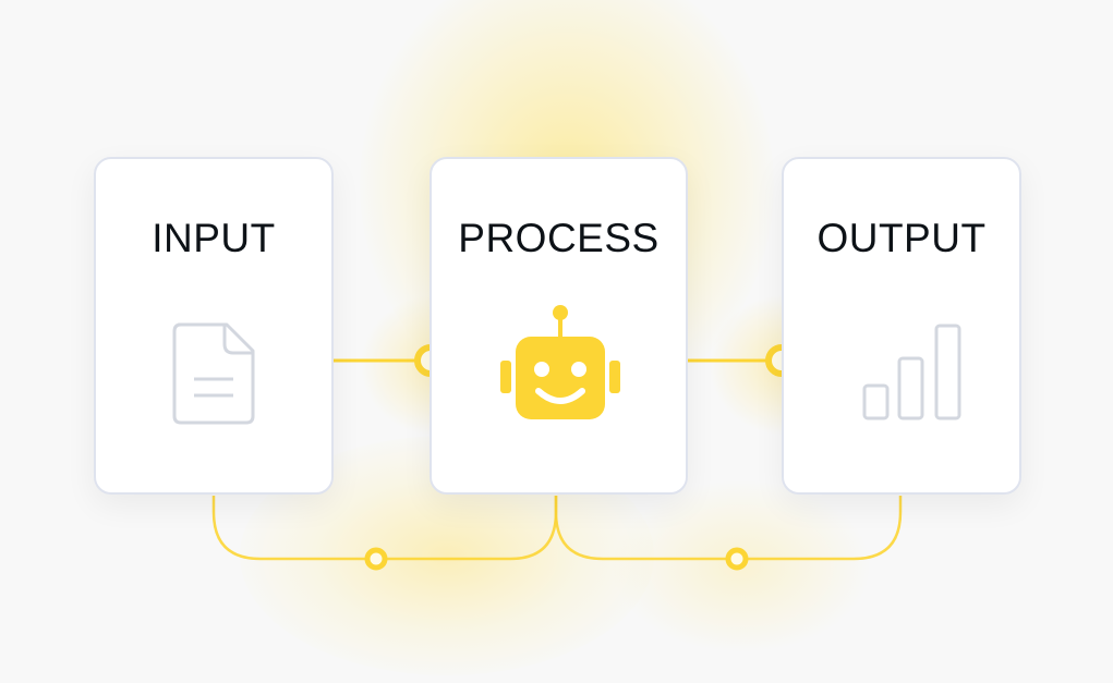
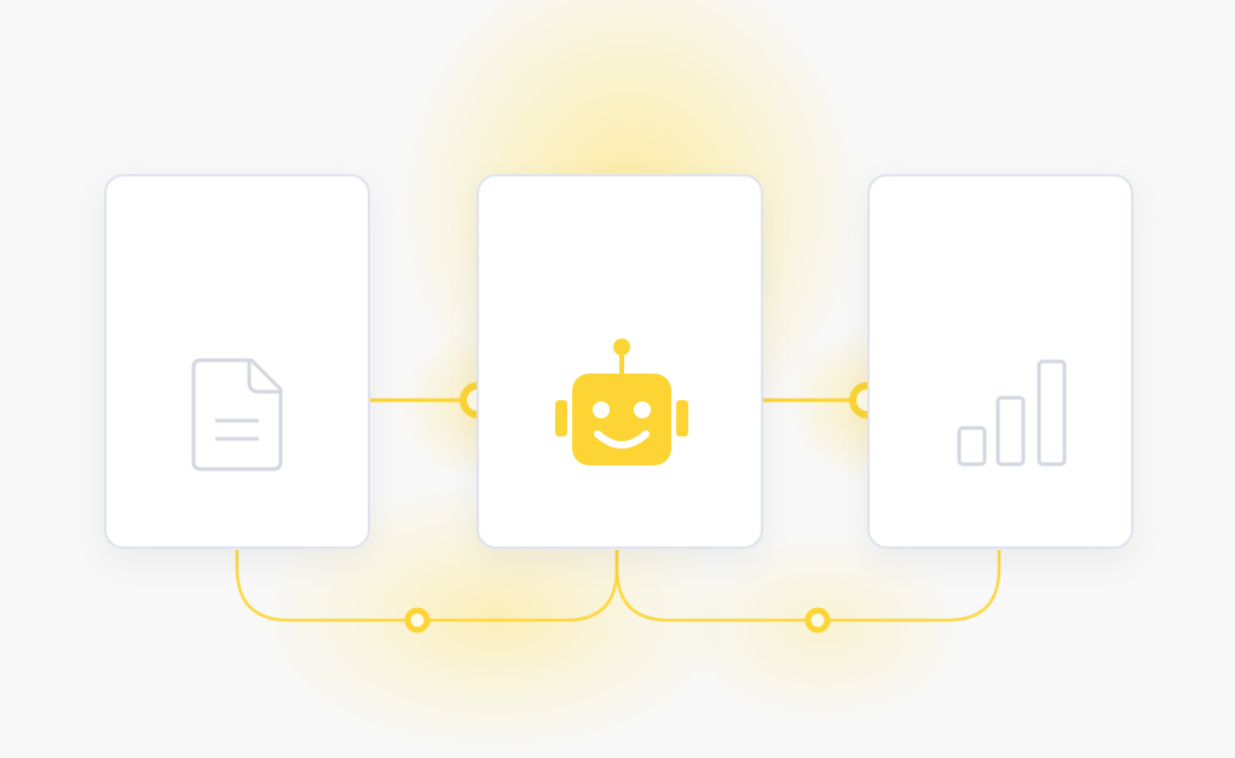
- INPUT
- PROCESS
- OUTPUT
